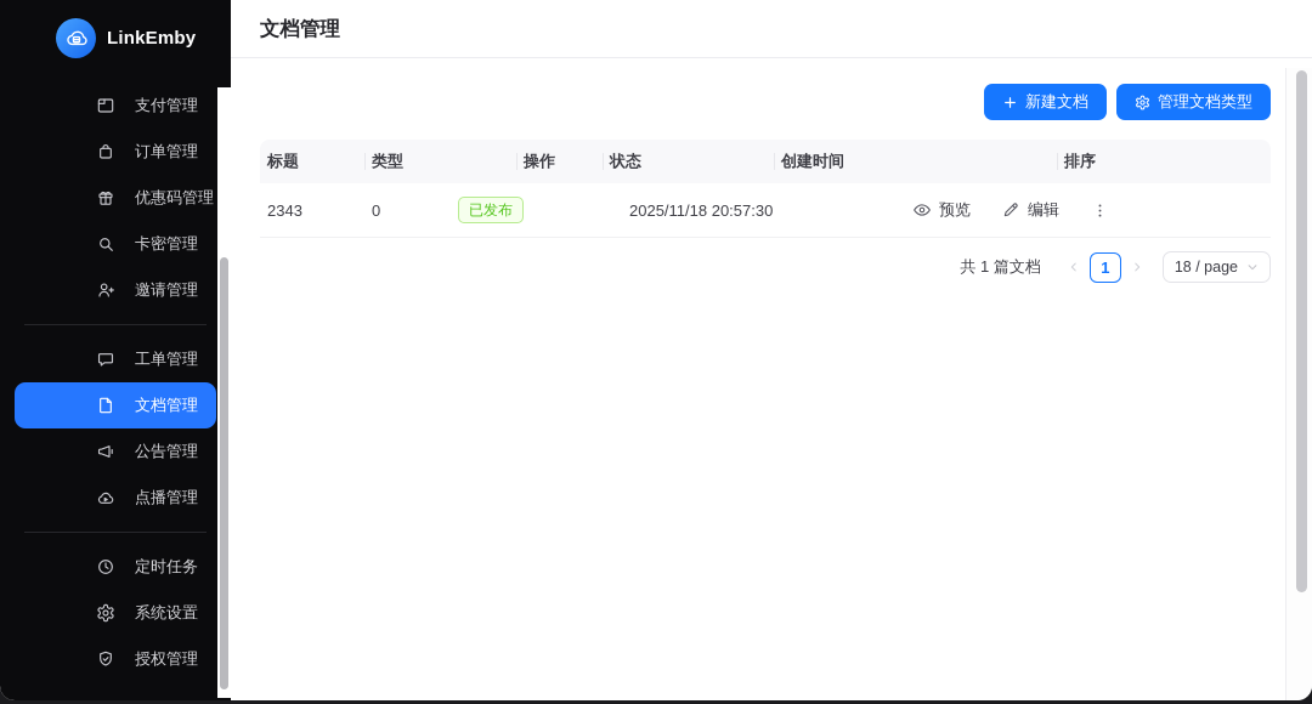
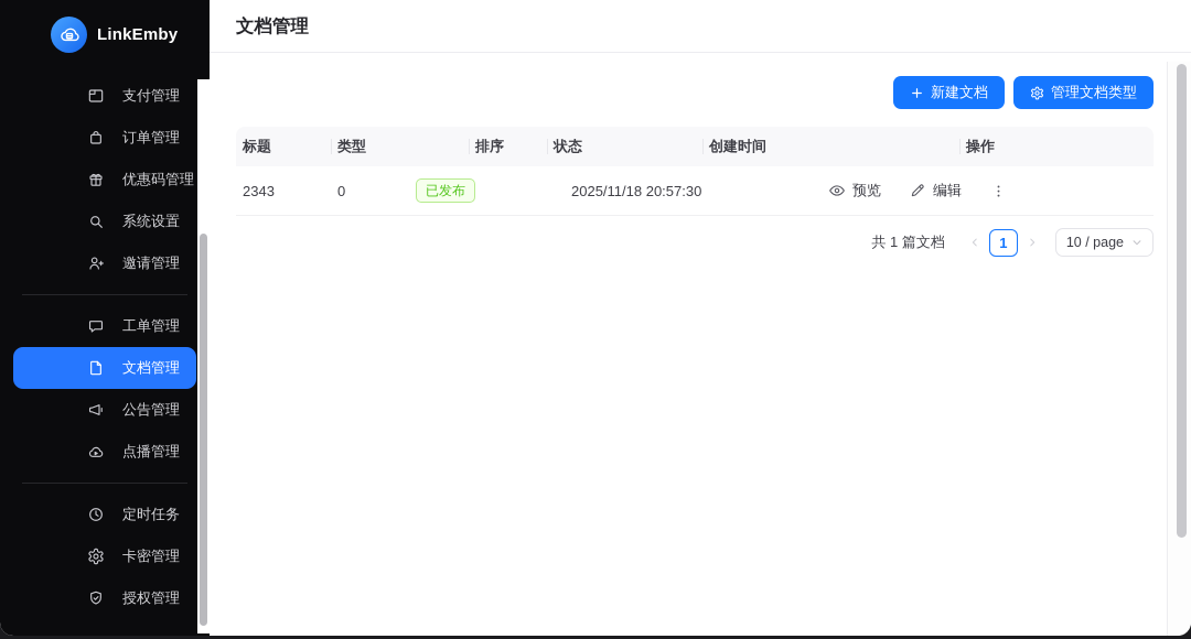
  LinkEmby
  支付管理
  订单管理
  优惠码管理
- 卡密管理
+ 系统设置
  邀请管理
  工单管理
  文档管理
  公告管理
  点播管理
  定时任务
- 系统设置
+ 卡密管理
  授权管理
  文档管理
  新建文档
  管理文档类型
  标题
  类型
- 操作
+ 排序
  状态
  创建时间
- 排序
+ 操作
  2343
  0
  已发布
  2025/11/18 20:57:30
  预览
  编辑
  共 1 篇文档
  1
- 18 / page
+ 10 / page
